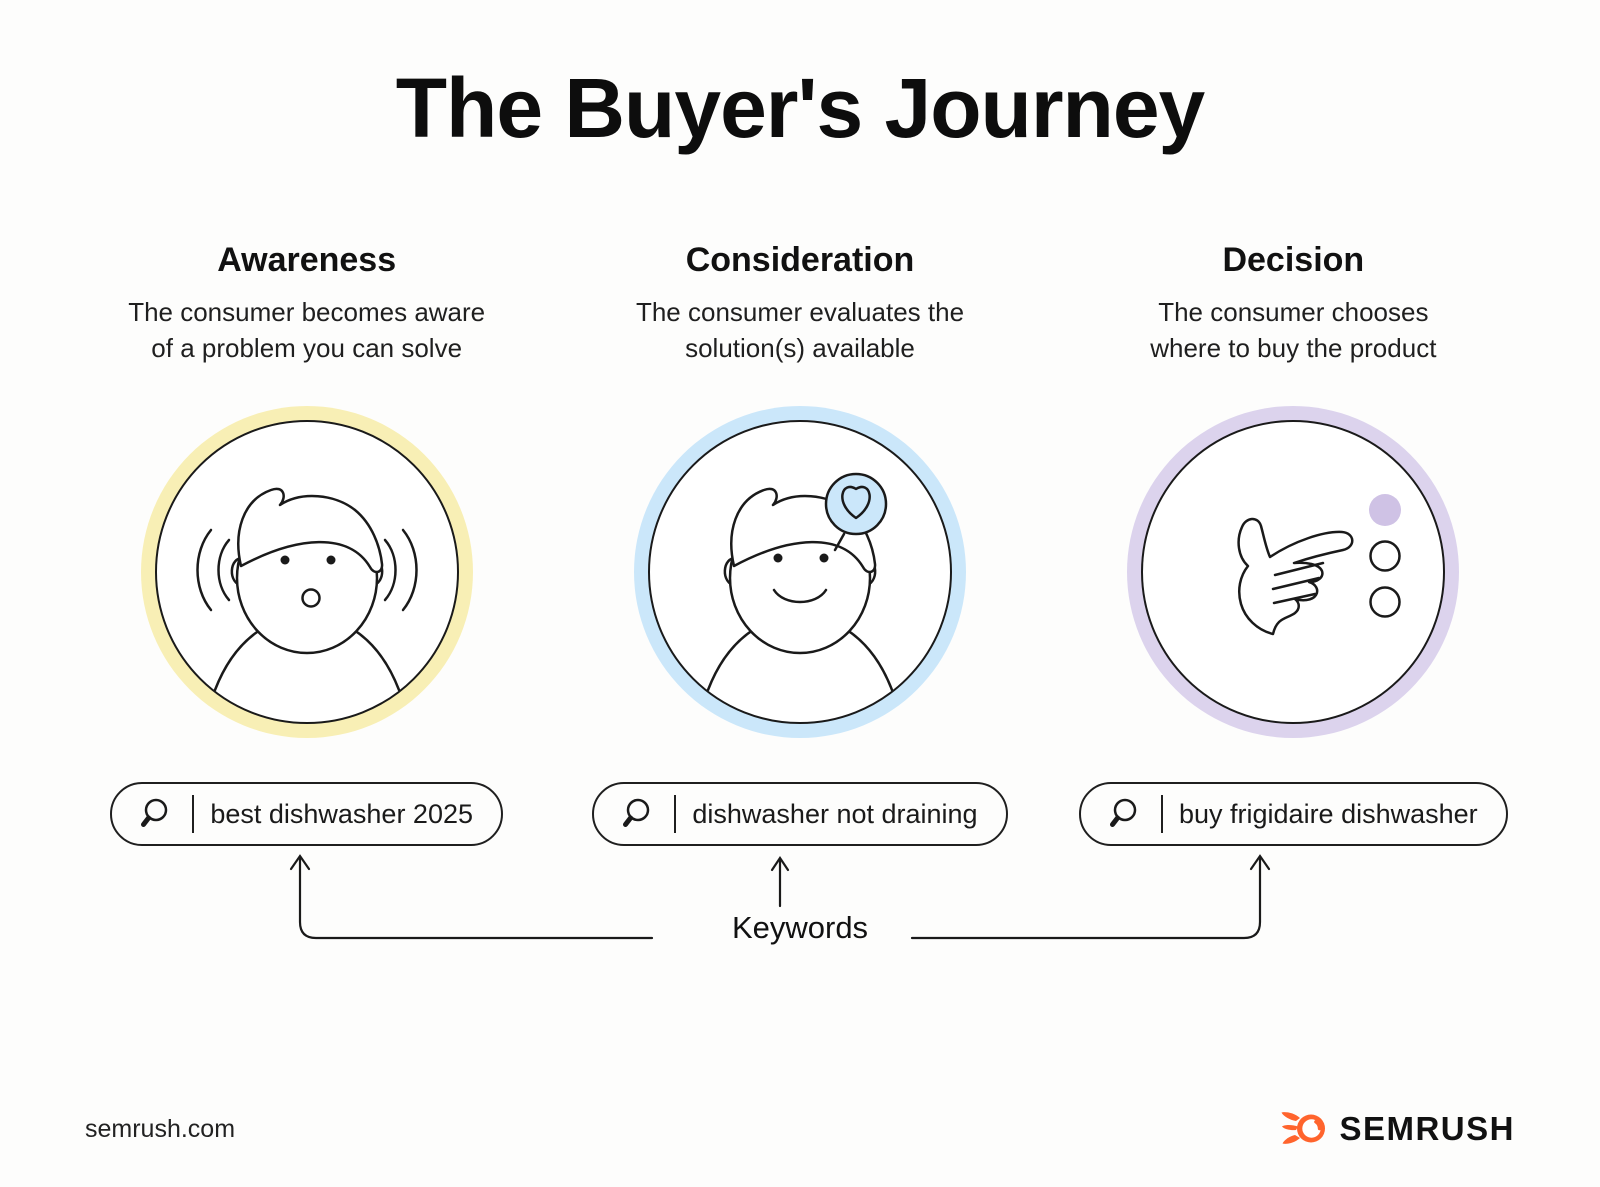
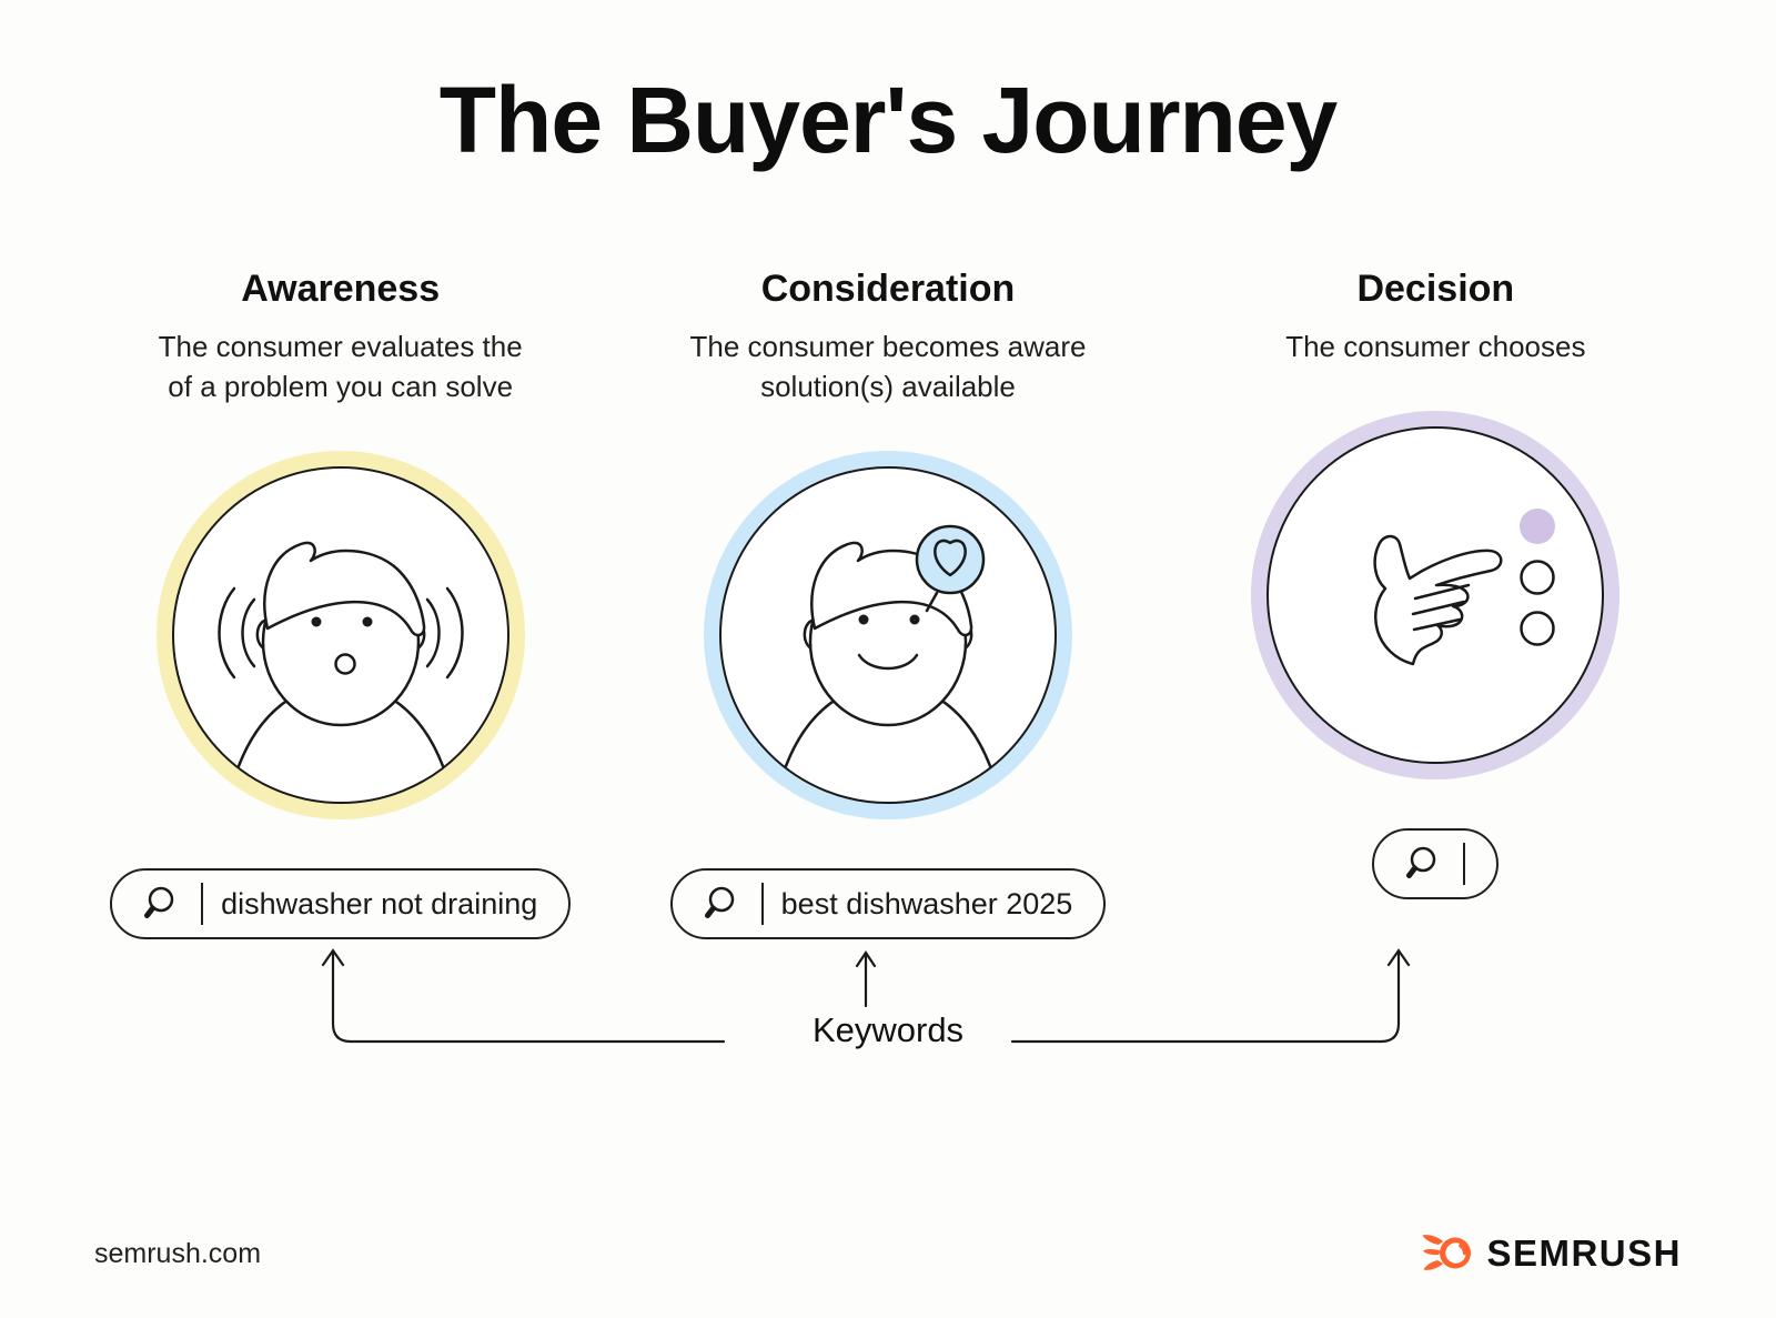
  The Buyer's Journey
  Awareness
- The consumer becomes aware
+ The consumer evaluates the
  of a problem you can solve
- best dishwasher 2025
+ dishwasher not draining
  Consideration
- The consumer evaluates the
+ The consumer becomes aware
  solution(s) available
- dishwasher not draining
+ best dishwasher 2025
  Decision
  The consumer chooses
- where to buy the product
- buy frigidaire dishwasher
  Keywords
  semrush.com
  SEMRUSH
